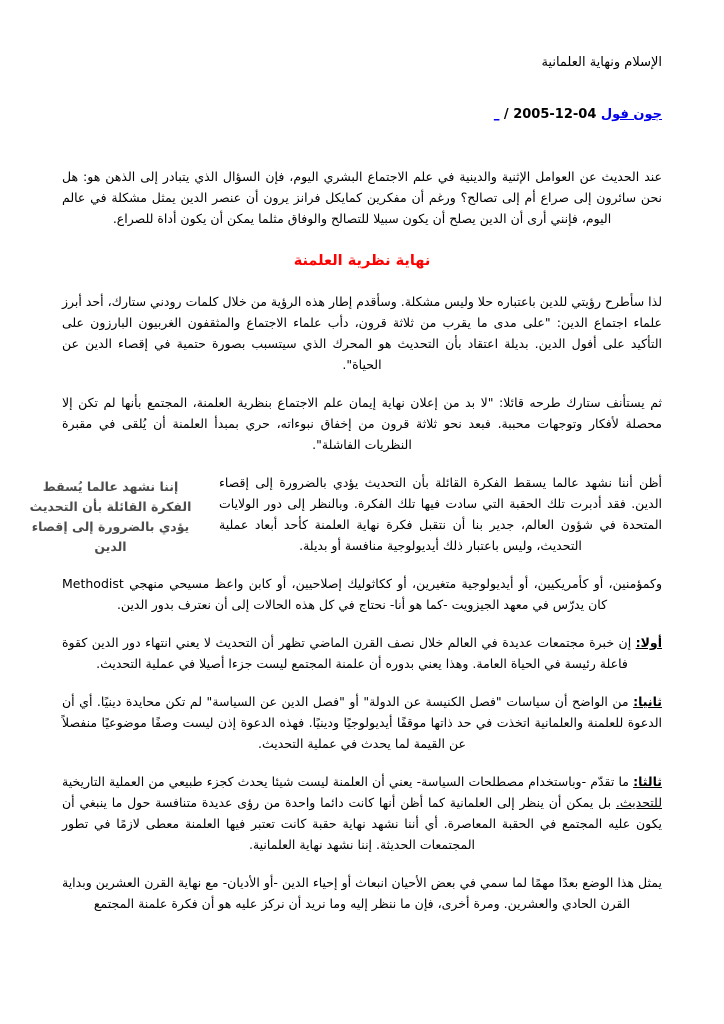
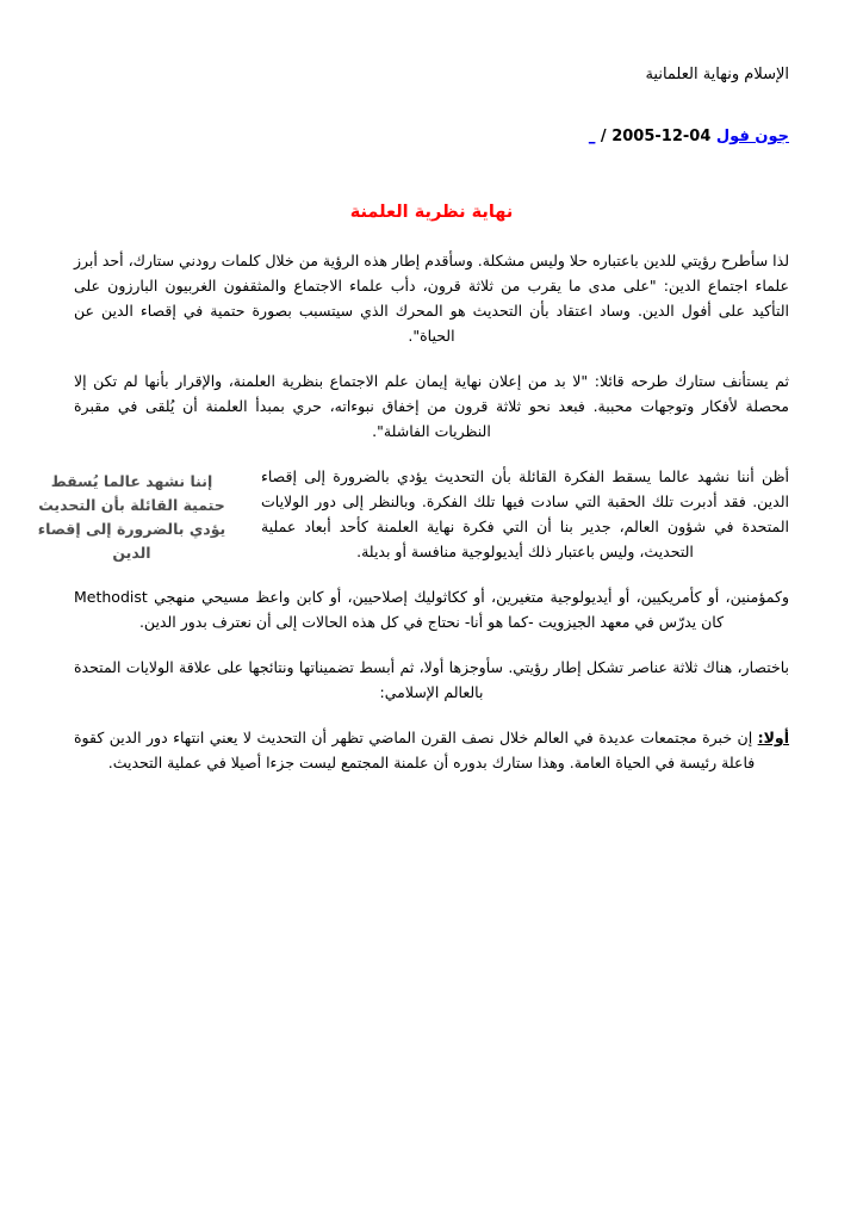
  الإسلام ونهاية العلمانية
  جون فول 04-12-2005 / _
- عند الحديث عن العوامل الإثنية والدينية في علم الاجتماع البشري اليوم، فإن السؤال الذي يتبادر إلى الذهن هو: هل نحن سائرون إلى صراع أم إلى تصالح؟ ورغم أن مفكرين كمايكل فرانز يرون أن عنصر الدين يمثل مشكلة في عالم اليوم، فإنني أرى أن الدين يصلح أن يكون سبيلا للتصالح والوفاق مثلما يمكن أن يكون أداة للصراع.
  نهاية نظرية العلمنة
- لذا سأطرح رؤيتي للدين باعتباره حلا وليس مشكلة. وسأقدم إطار هذه الرؤية من خلال كلمات رودني ستارك، أحد أبرز علماء اجتماع الدين: "على مدى ما يقرب من ثلاثة قرون، دأب علماء الاجتماع والمثقفون الغربيون البارزون على التأكيد على أفول الدين. بديلة اعتقاد بأن التحديث هو المحرك الذي سيتسبب بصورة حتمية في إقصاء الدين عن الحياة".
+ لذا سأطرح رؤيتي للدين باعتباره حلا وليس مشكلة. وسأقدم إطار هذه الرؤية من خلال كلمات رودني ستارك، أحد أبرز علماء اجتماع الدين: "على مدى ما يقرب من ثلاثة قرون، دأب علماء الاجتماع والمثقفون الغربيون البارزون على التأكيد على أفول الدين. وساد اعتقاد بأن التحديث هو المحرك الذي سيتسبب بصورة حتمية في إقصاء الدين عن الحياة".
- ثم يستأنف ستارك طرحه قائلا: "لا بد من إعلان نهاية إيمان علم الاجتماع بنظرية العلمنة، المجتمع بأنها لم تكن إلا محصلة لأفكار وتوجهات محببة. فبعد نحو ثلاثة قرون من إخفاق نبوءاته، حري بمبدأ العلمنة أن يُلقى في مقبرة النظريات الفاشلة".
+ ثم يستأنف ستارك طرحه قائلا: "لا بد من إعلان نهاية إيمان علم الاجتماع بنظرية العلمنة، والإقرار بأنها لم تكن إلا محصلة لأفكار وتوجهات محببة. فبعد نحو ثلاثة قرون من إخفاق نبوءاته، حري بمبدأ العلمنة أن يُلقى في مقبرة النظريات الفاشلة".
- إننا نشهد عالما يُسقط الفكرة القائلة بأن التحديث يؤدي بالضرورة إلى إقصاء الدين
+ إننا نشهد عالما يُسقط حتمية القائلة بأن التحديث يؤدي بالضرورة إلى إقصاء الدين
- أظن أننا نشهد عالما يسقط الفكرة القائلة بأن التحديث يؤدي بالضرورة إلى إقصاء الدين. فقد أدبرت تلك الحقبة التي سادت فيها تلك الفكرة. وبالنظر إلى دور الولايات المتحدة في شؤون العالم، جدير بنا أن نتقبل فكرة نهاية العلمنة كأحد أبعاد عملية التحديث، وليس باعتبار ذلك أيديولوجية منافسة أو بديلة.
+ أظن أننا نشهد عالما يسقط الفكرة القائلة بأن التحديث يؤدي بالضرورة إلى إقصاء الدين. فقد أدبرت تلك الحقبة التي سادت فيها تلك الفكرة. وبالنظر إلى دور الولايات المتحدة في شؤون العالم، جدير بنا أن التي فكرة نهاية العلمنة كأحد أبعاد عملية التحديث، وليس باعتبار ذلك أيديولوجية منافسة أو بديلة.
  وكمؤمنين، أو كأمريكيين، أو أيديولوجية متغيرين، أو ككاثوليك إصلاحيين، أو كابن واعظ مسيحي منهجي Methodist كان يدرّس في معهد الجيزويت -كما هو أنا- نحتاج في كل هذه الحالات إلى أن نعترف بدور الدين.
+ باختصار، هناك ثلاثة عناصر تشكل إطار رؤيتي. سأوجزها أولا، ثم أبسط تضميناتها ونتائجها على علاقة الولايات المتحدة بالعالم الإسلامي:
- أولا: إن خبرة مجتمعات عديدة في العالم خلال نصف القرن الماضي تظهر أن التحديث لا يعني انتهاء دور الدين كقوة فاعلة رئيسة في الحياة العامة. وهذا يعني بدوره أن علمنة المجتمع ليست جزءا أصيلا في عملية التحديث.
+ أولا: إن خبرة مجتمعات عديدة في العالم خلال نصف القرن الماضي تظهر أن التحديث لا يعني انتهاء دور الدين كقوة فاعلة رئيسة في الحياة العامة. وهذا ستارك بدوره أن علمنة المجتمع ليست جزءا أصيلا في عملية التحديث.
- ثانيا: من الواضح أن سياسات "فصل الكنيسة عن الدولة" أو "فصل الدين عن السياسة" لم تكن محايدة دينيًا. أي أن الدعوة للعلمنة والعلمانية اتخذت في حد ذاتها موقفًا أيديولوجيًا ودينيًا. فهذه الدعوة إذن ليست وصفًا موضوعيًا منفصلاً عن القيمة لما يحدث في عملية التحديث.
- ثالثا: ما تقدّم -وباستخدام مصطلحات السياسة- يعني أن العلمنة ليست شيئا يحدث كجزء طبيعي من العملية التاريخية للتحديث. بل يمكن أن ينظر إلى العلمانية كما أظن أنها كانت دائما واحدة من رؤى عديدة متنافسة حول ما ينبغي أن يكون عليه المجتمع في الحقبة المعاصرة. أي أننا نشهد نهاية حقبة كانت تعتبر فيها العلمنة معطى لازمًا في تطور المجتمعات الحديثة. إننا نشهد نهاية العلمانية.
- يمثل هذا الوضع بعدًا مهمًا لما سمي في بعض الأحيان انبعاث أو إحياء الدين -أو الأديان- مع نهاية القرن العشرين وبداية القرن الحادي والعشرين. ومرة أخرى، فإن ما ننظر إليه وما نريد أن نركز عليه هو أن فكرة علمنة المجتمع
